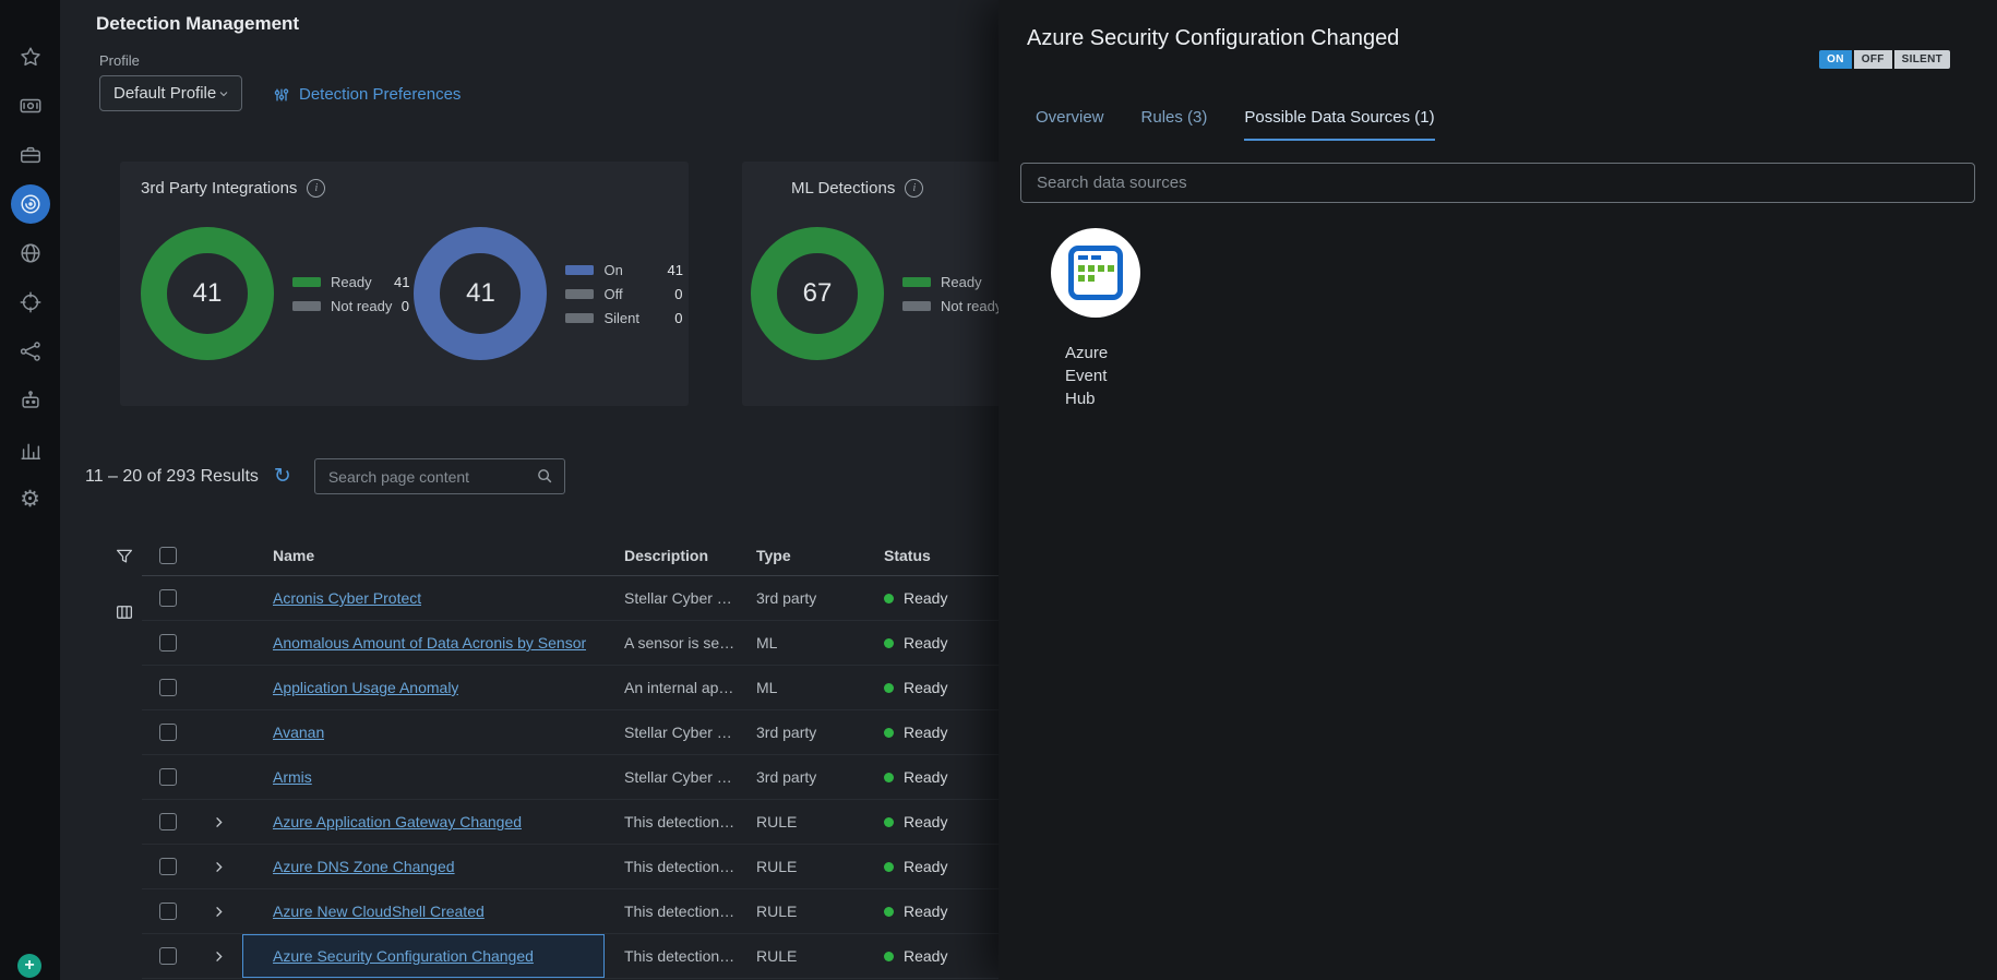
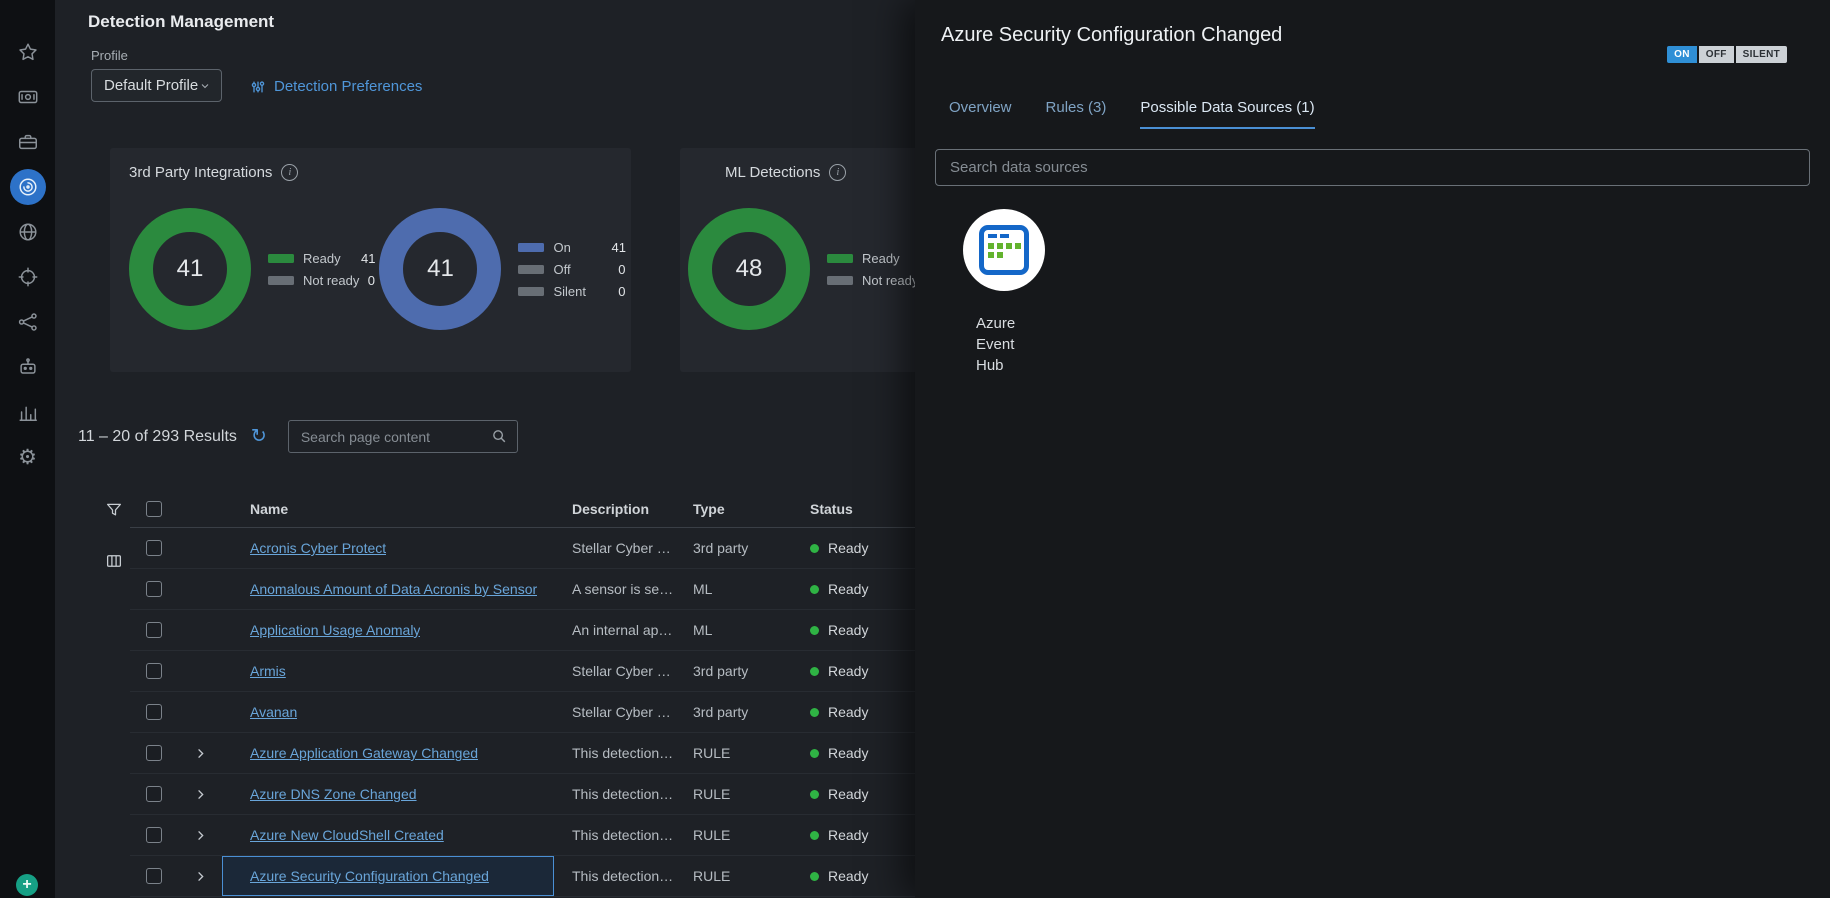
  ⚙
  +
  Detection Management
  Profile
  Default Profile
  Detection Preferences
  3rd Party Integrations
  i
  41
  Ready
  41
  Not ready
  0
  41
  On
  41
  Off
  0
  Silent
  0
  ML Detections
  i
- 67
+ 48
  Ready
  Not read
  11 – 20 of 293 Results
  ↻
  Search page content
  Name
  Description
  Type
  Status
  Acronis Cyber Protect
  Stellar Cyber …
  3rd party
  Ready
  Anomalous Amount of Data Acronis by Sensor
  A sensor is se…
  ML
  Ready
  Application Usage Anomaly
  An internal ap…
  ML
  Ready
- Avanan
+ Armis
  Stellar Cyber …
  3rd party
  Ready
- Armis
+ Avanan
  Stellar Cyber …
  3rd party
  Ready
  Azure Application Gateway Changed
  This detection…
  RULE
  Ready
  Azure DNS Zone Changed
  This detection…
  RULE
  Ready
  Azure New CloudShell Created
  This detection…
  RULE
  Ready
  Azure Security Configuration Changed
  This detection…
  RULE
  Ready
  Azure Security Configuration Changed
  ON
  OFF
  SILENT
  Overview
  Rules (3)
  Possible Data Sources (1)
  Search data sources
  Azure Event Hub
